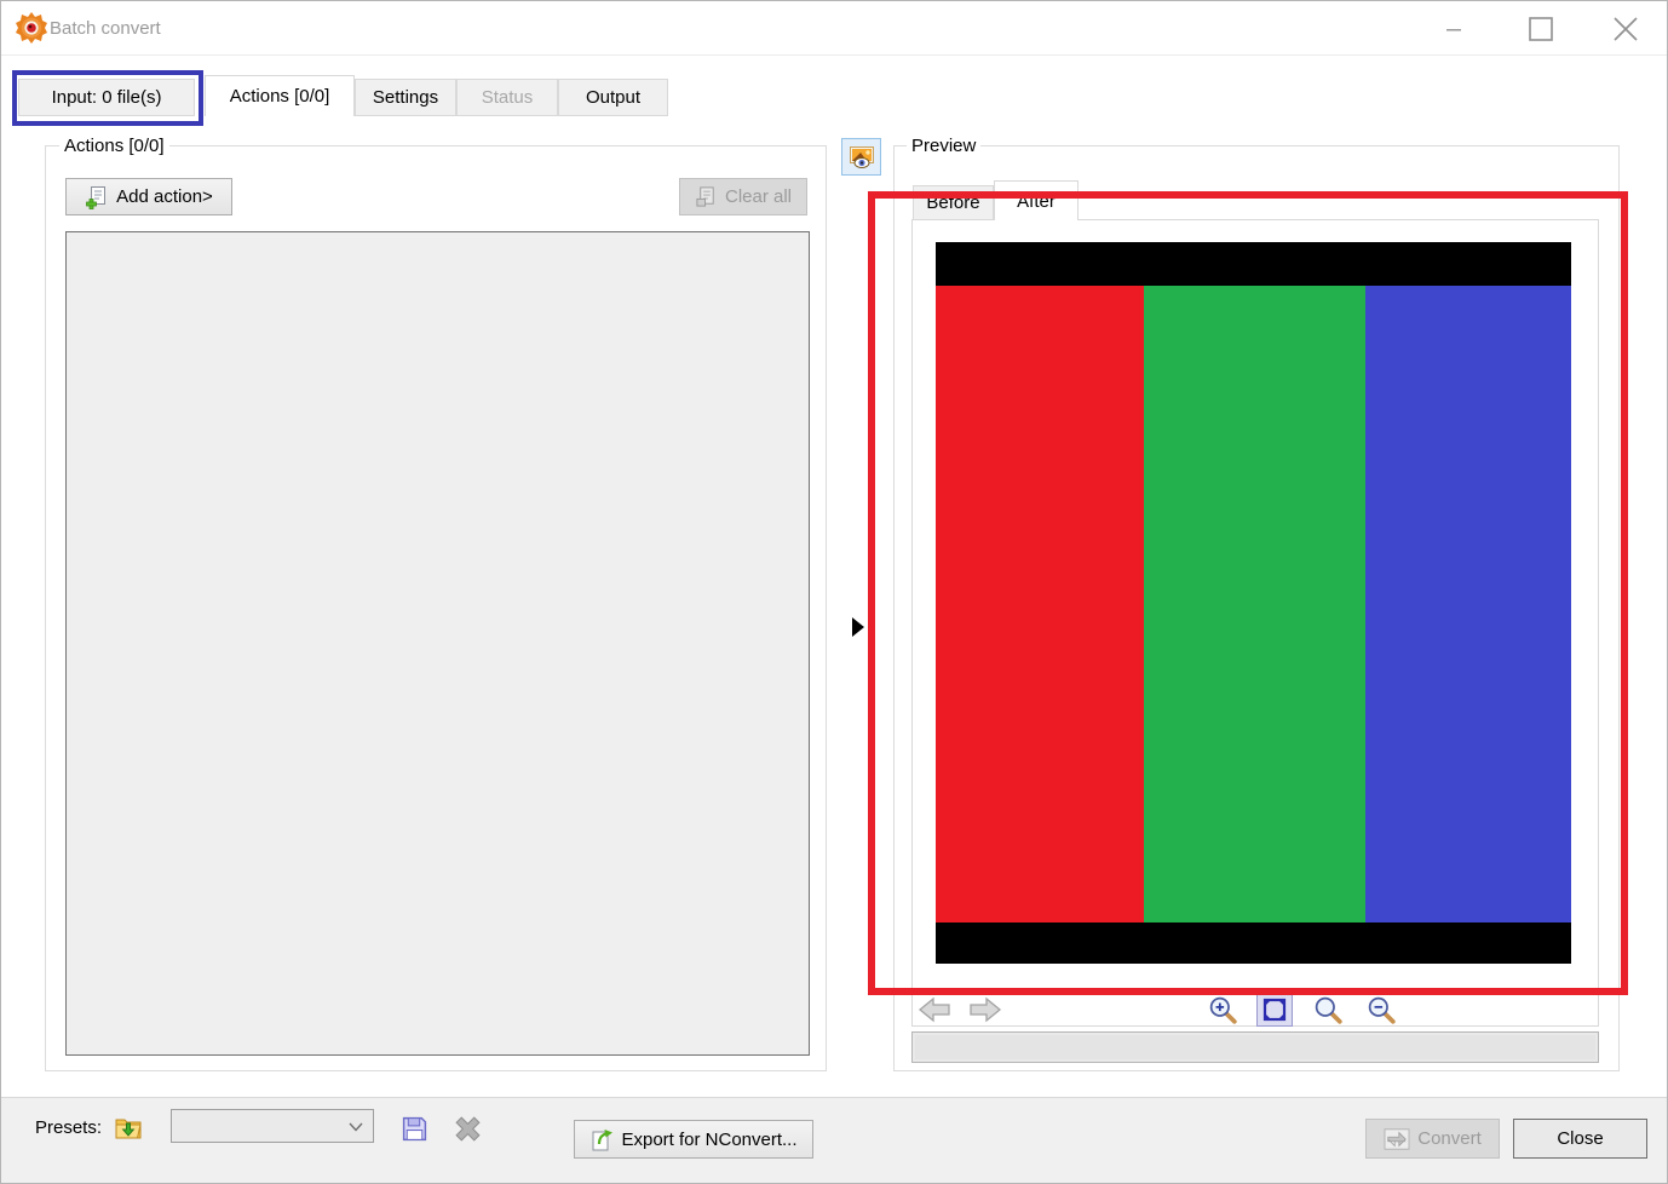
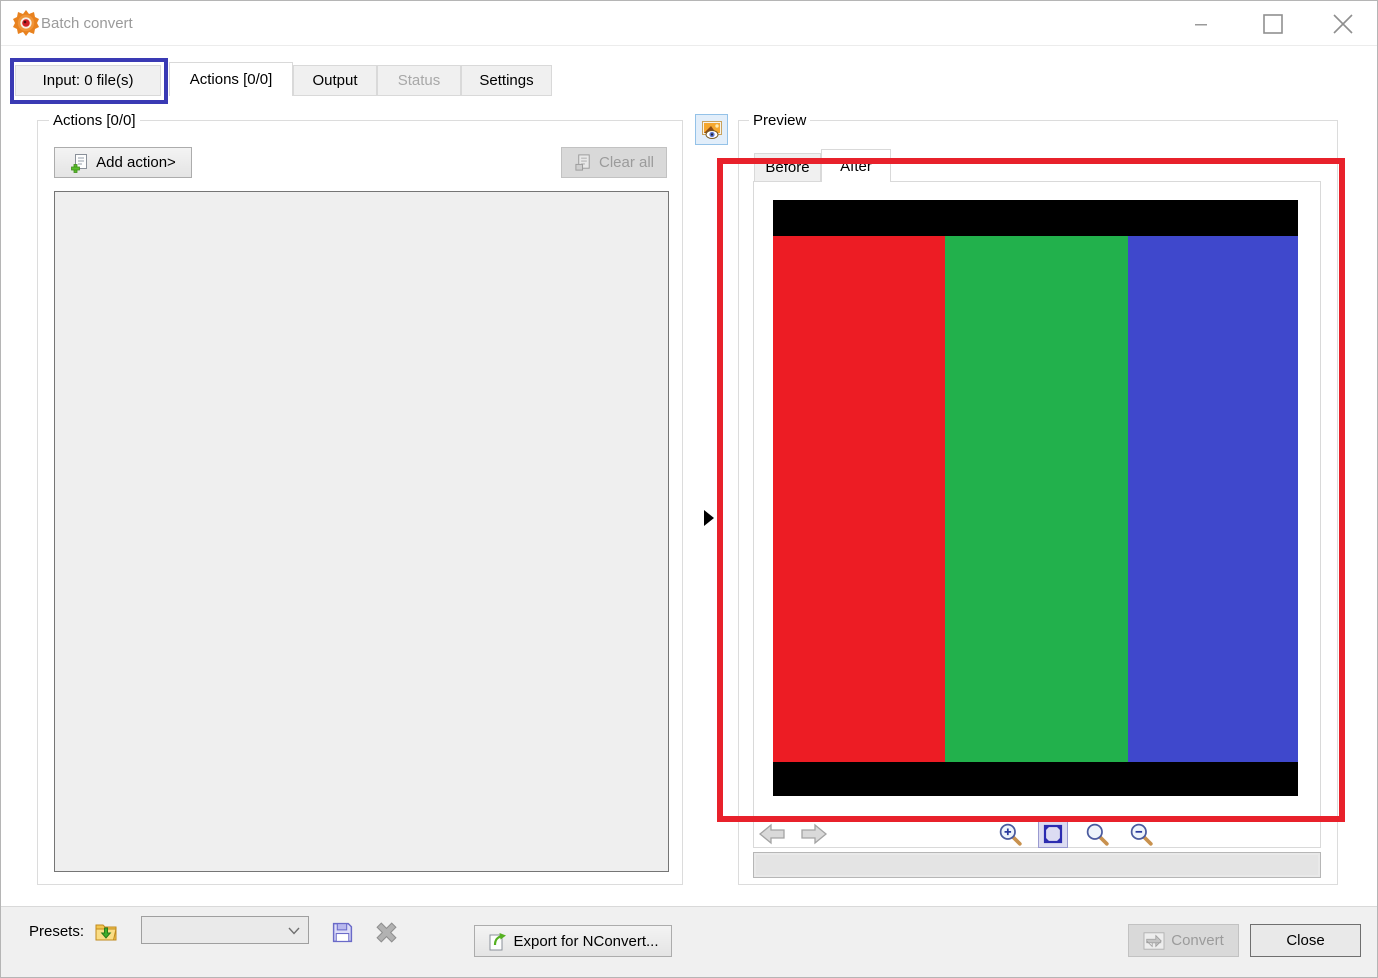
  Batch convert
  Input: 0 file(s)
  Actions [0/0]
- Settings
+ Output
  Status
- Output
+ Settings
  Actions [0/0]
  Add action>
  Clear all
  Preview
  Before
  After
  Presets:
  Export for NConvert...
  Convert
  Close
